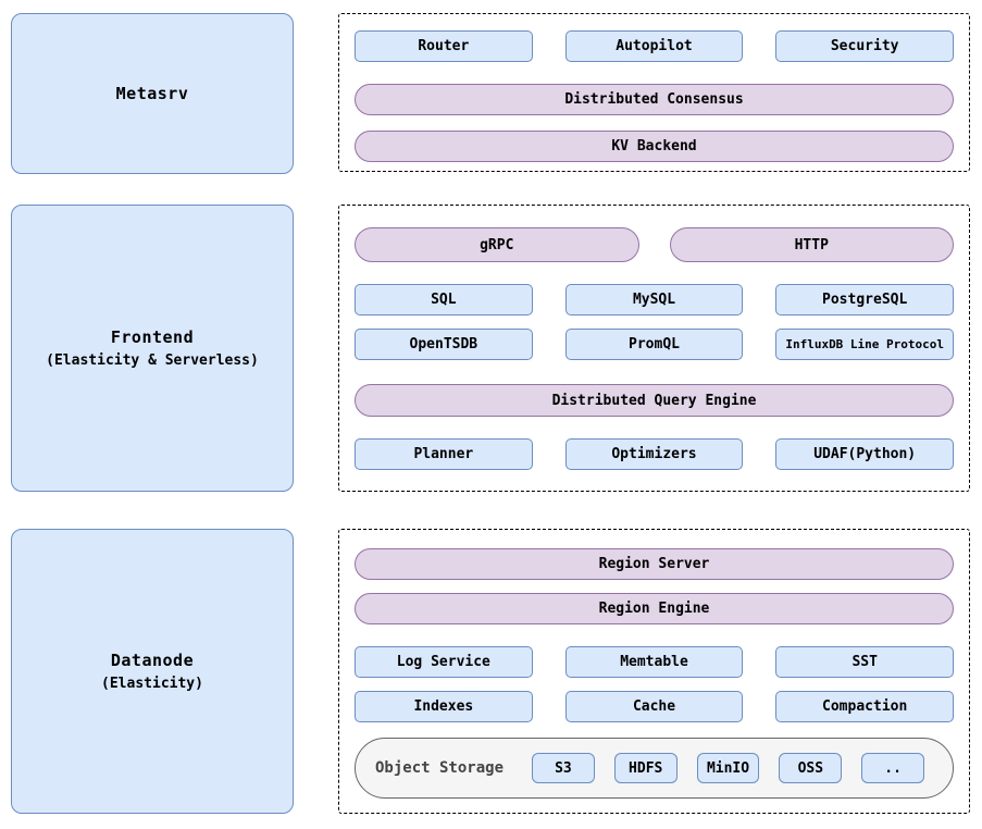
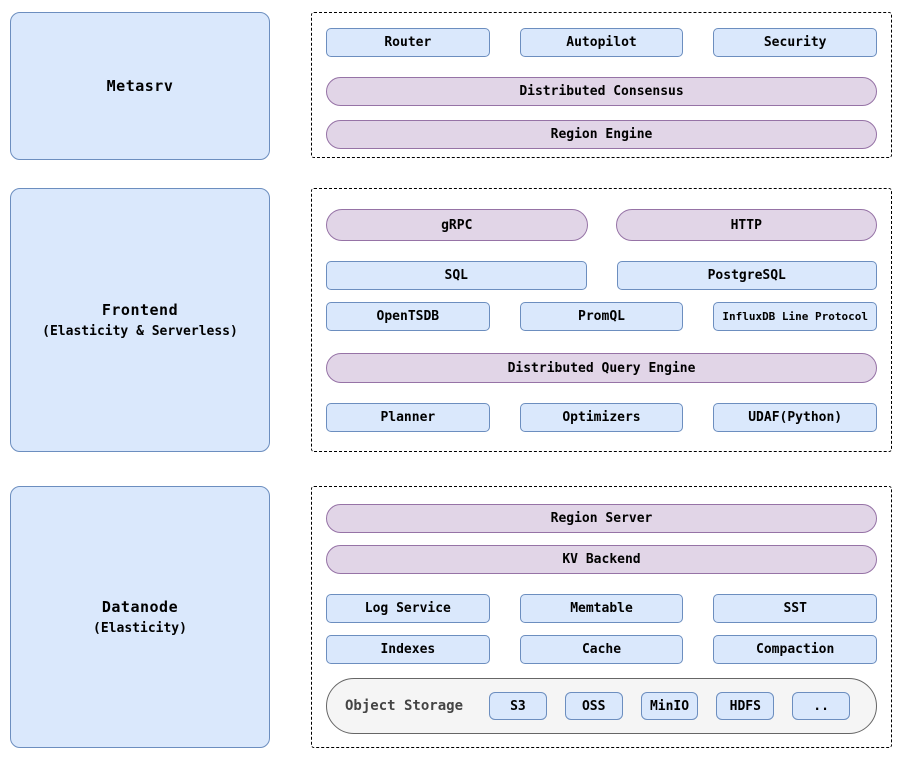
  Metasrv
  Frontend
  (Elasticity & Serverless)
  Datanode
  (Elasticity)
  Router
  Autopilot
  Security
  Distributed Consensus
- KV Backend
+ Region Engine
  gRPC
  HTTP
  SQL
- MySQL
  PostgreSQL
  OpenTSDB
  PromQL
  InfluxDB Line Protocol
  Distributed Query Engine
  Planner
  Optimizers
  UDAF(Python)
  Region Server
- Region Engine
+ KV Backend
  Log Service
  Memtable
  SST
  Indexes
  Cache
  Compaction
  Object Storage
  S3
- HDFS
+ OSS
  MinIO
- OSS
+ HDFS
  ..
